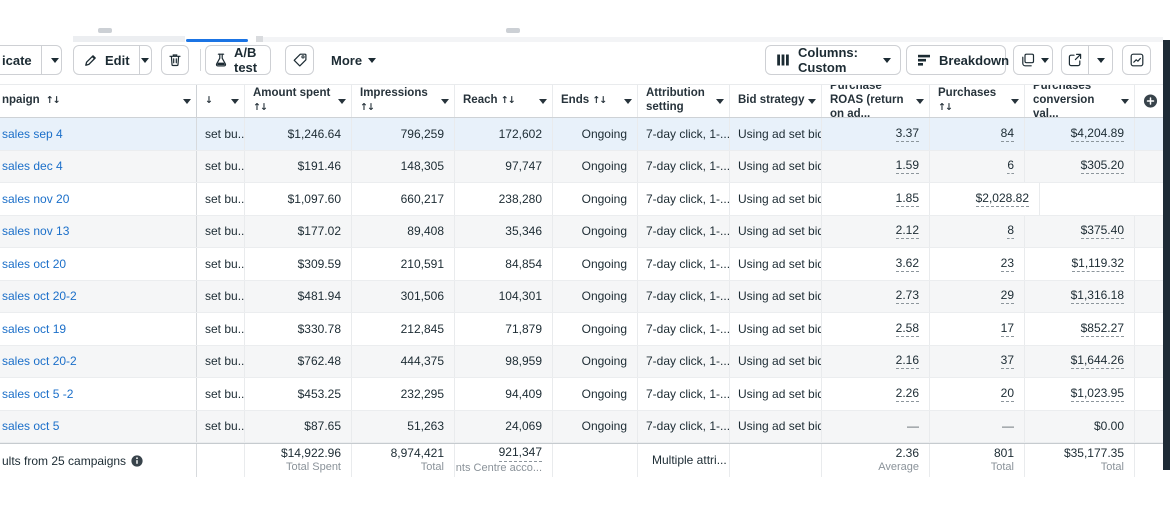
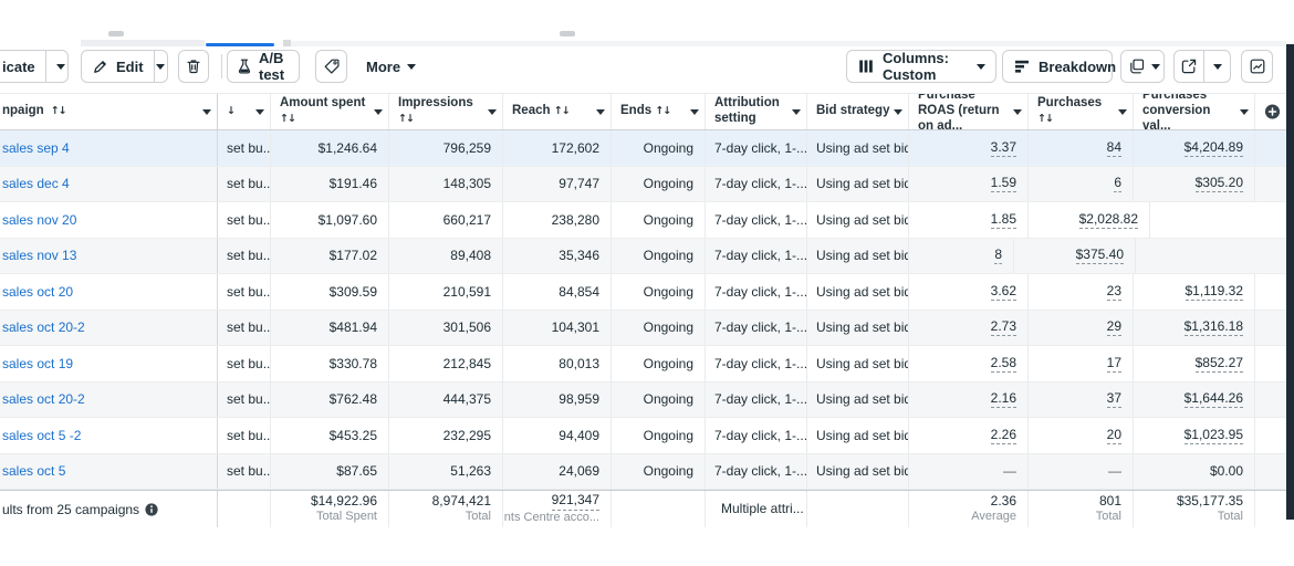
  icate
  Edit
  A/B test
  More
  Columns: Custom
  Breakdown
  npaign
  ↑↓
  ↓
  Amount spent ↑↓
  Impressions ↑↓
  Reach ↑↓
  Ends ↑↓
  Attribution setting
  Bid strategy
  Purchase ROAS (return on ad...
  Purchases ↑↓
  Purchases conversion val...
  sales sep 4
  set bu..
  $1,246.64
  796,259
  172,602
  Ongoing
  7-day click, 1-...
  Using ad set bid
  3.37
  84
  $4,204.89
  sales dec 4
  set bu..
  $191.46
  148,305
  97,747
  Ongoing
  7-day click, 1-...
  Using ad set bid
  1.59
  6
  $305.20
  sales nov 20
  set bu..
  $1,097.60
  660,217
  238,280
  Ongoing
  7-day click, 1-...
  Using ad set bid
  1.85
  $2,028.82
  sales nov 13
  set bu..
  $177.02
  89,408
  35,346
  Ongoing
  7-day click, 1-...
  Using ad set bid
- 2.12
  8
  $375.40
  sales oct 20
  set bu..
  $309.59
  210,591
  84,854
  Ongoing
  7-day click, 1-...
  Using ad set bid
  3.62
  23
  $1,119.32
  sales oct 20-2
  set bu..
  $481.94
  301,506
  104,301
  Ongoing
  7-day click, 1-...
  Using ad set bid
  2.73
  29
  $1,316.18
  sales oct 19
  set bu..
  $330.78
  212,845
- 71,879
+ 80,013
  Ongoing
  7-day click, 1-...
  Using ad set bid
  2.58
  17
  $852.27
  sales oct 20-2
  set bu..
  $762.48
  444,375
  98,959
  Ongoing
  7-day click, 1-...
  Using ad set bid
  2.16
  37
  $1,644.26
  sales oct 5 -2
  set bu..
  $453.25
  232,295
  94,409
  Ongoing
  7-day click, 1-...
  Using ad set bid
  2.26
  20
  $1,023.95
  sales oct 5
  set bu..
  $87.65
  51,263
  24,069
  Ongoing
  7-day click, 1-...
  Using ad set bid
  —
  —
  $0.00
  ults from 25 campaigns
  $14,922.96
  Total Spent
  8,974,421
  Total
  921,347
  nts Centre acco...
  Multiple attri...
  2.36
  Average
  801
  Total
  $35,177.35
  Total
